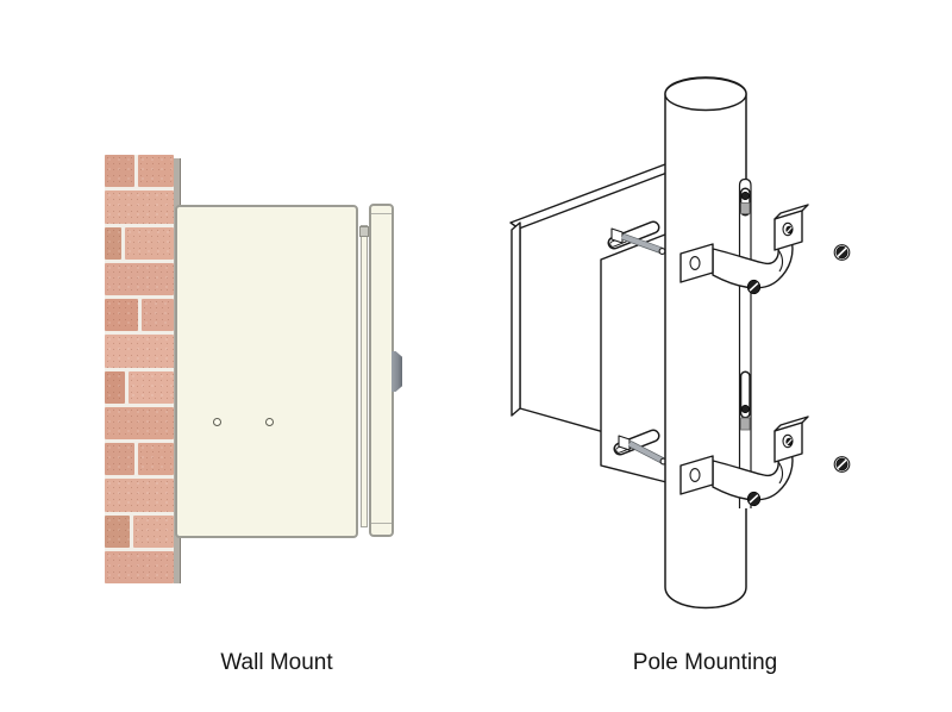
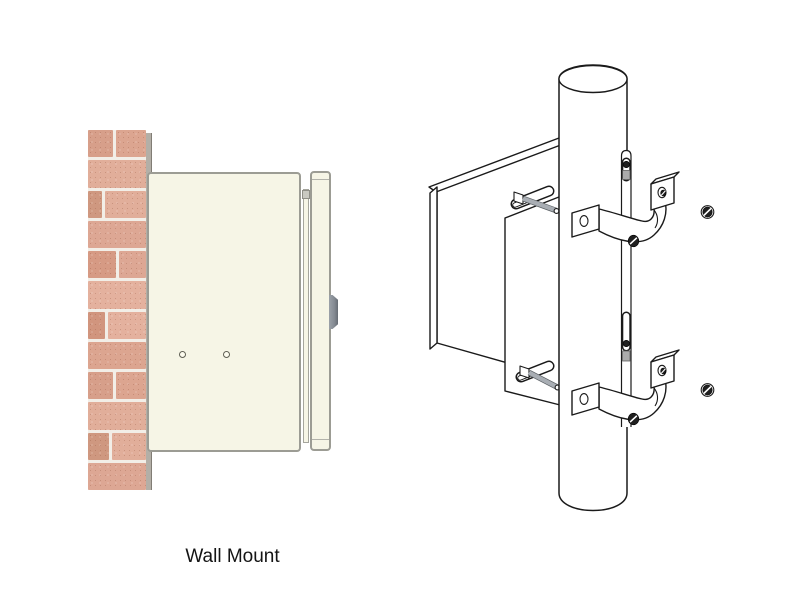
  Wall Mount
- Pole Mounting
